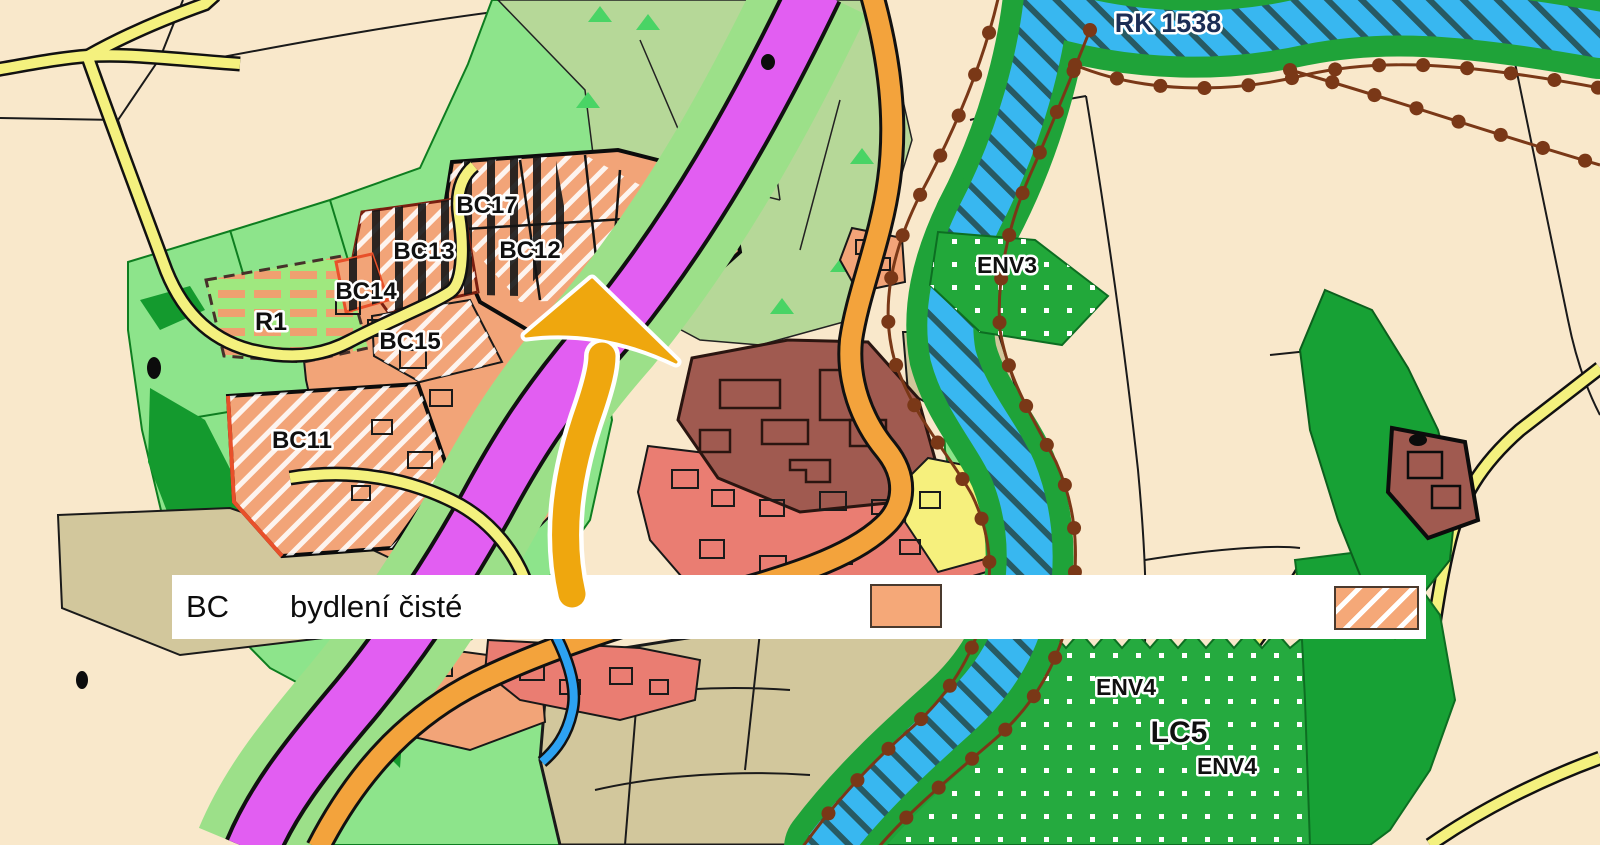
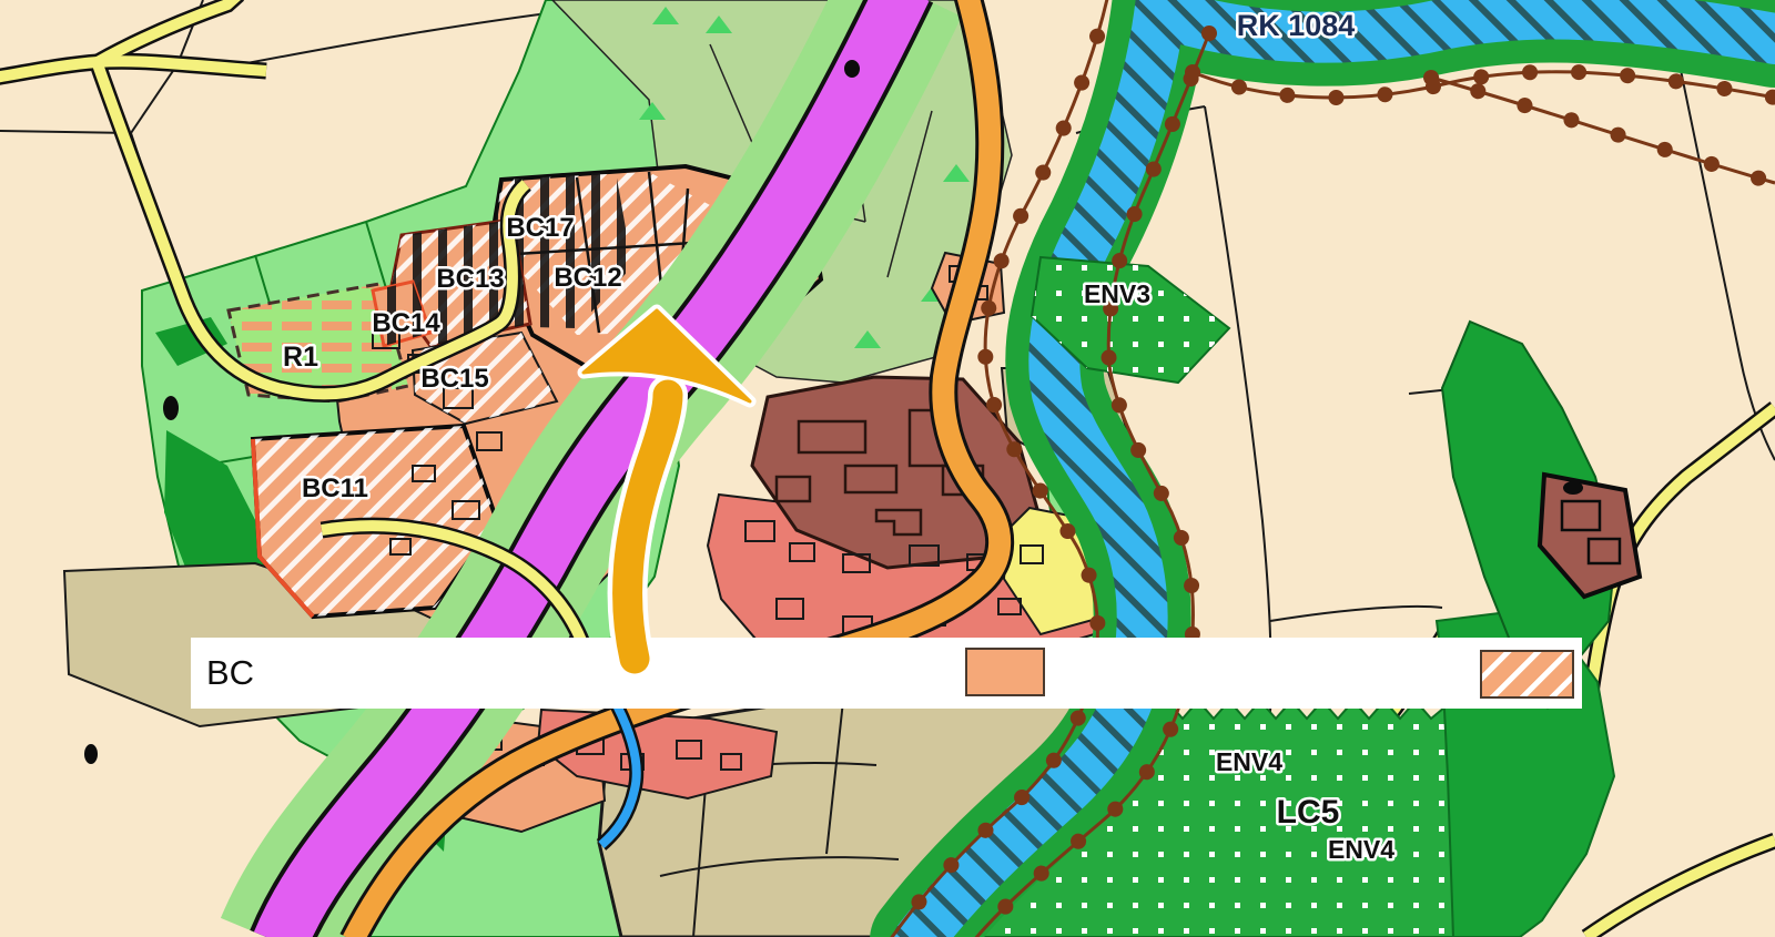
- RK 1538
+ RK 1084
  BC17
  BC13
  BC12
  BC14
  R1
  BC15
  BC11
  ENV3
  ENV4
  LC5
  ENV4
  BC
- bydlení čisté
